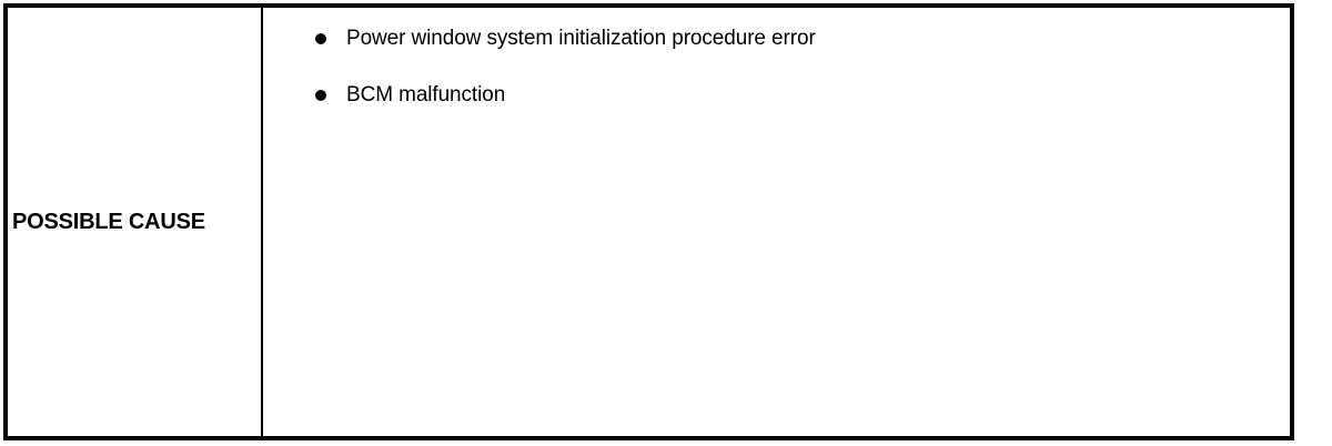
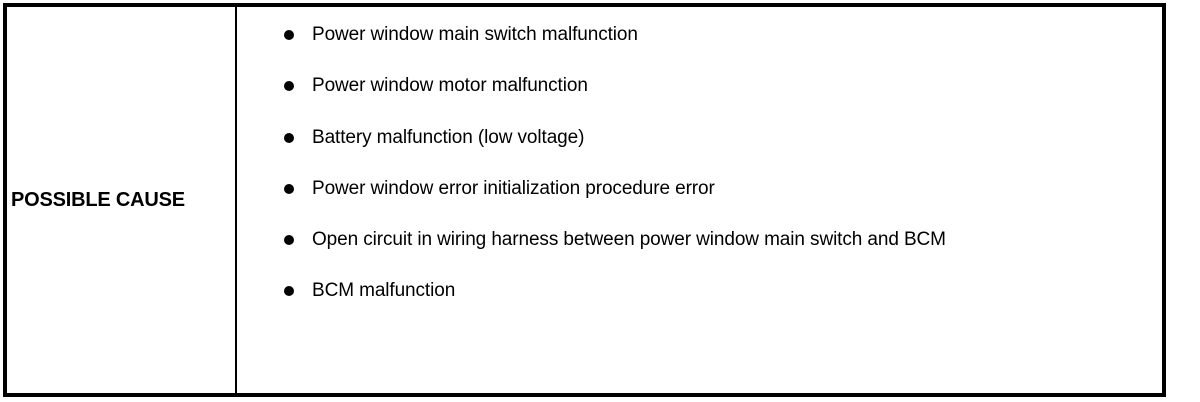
  POSSIBLE CAUSE
+ Power window main switch malfunction
+ Power window motor malfunction
+ Battery malfunction (low voltage)
- Power window system initialization procedure error
+ Power window error initialization procedure error
+ Open circuit in wiring harness between power window main switch and BCM
  BCM malfunction
